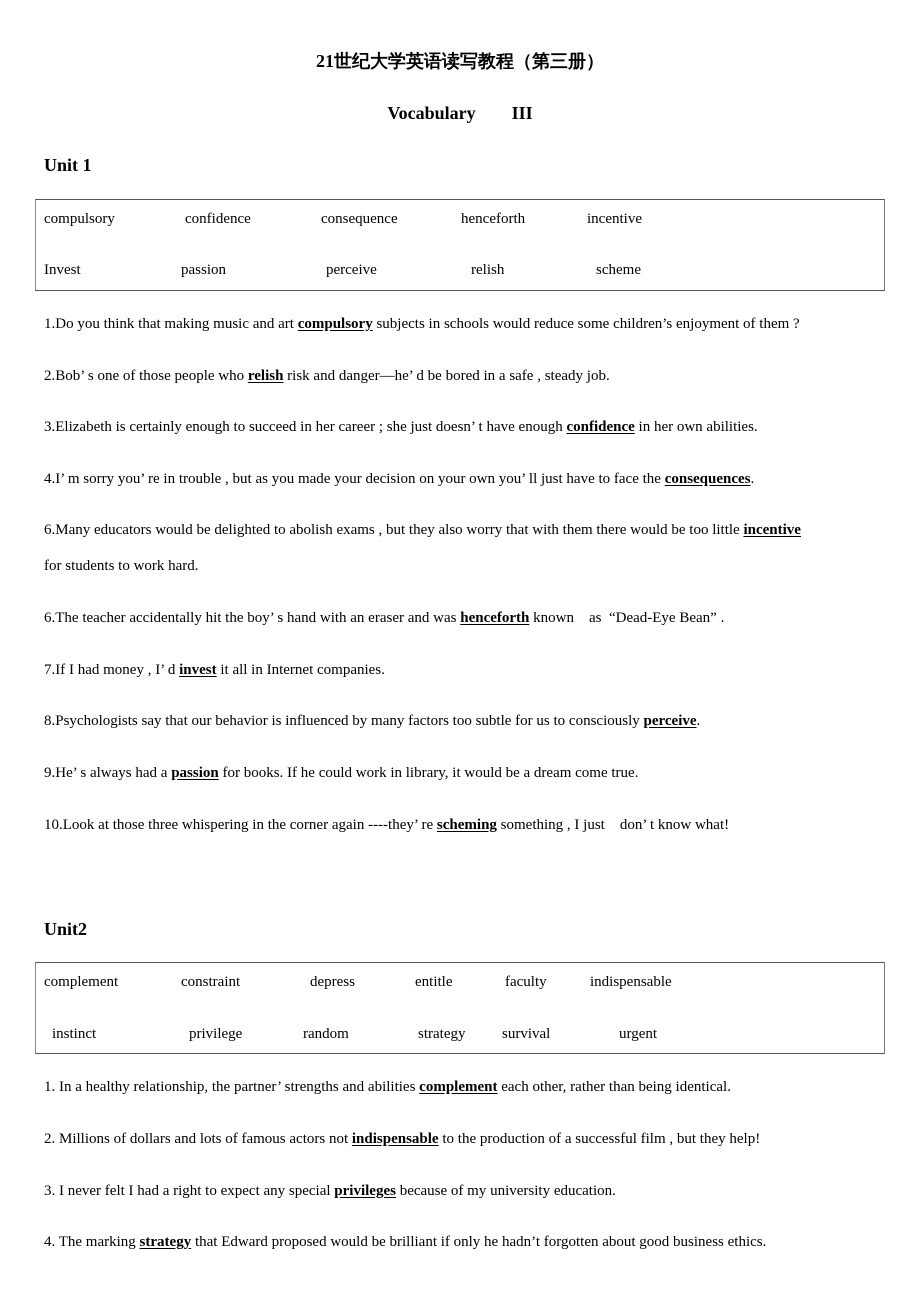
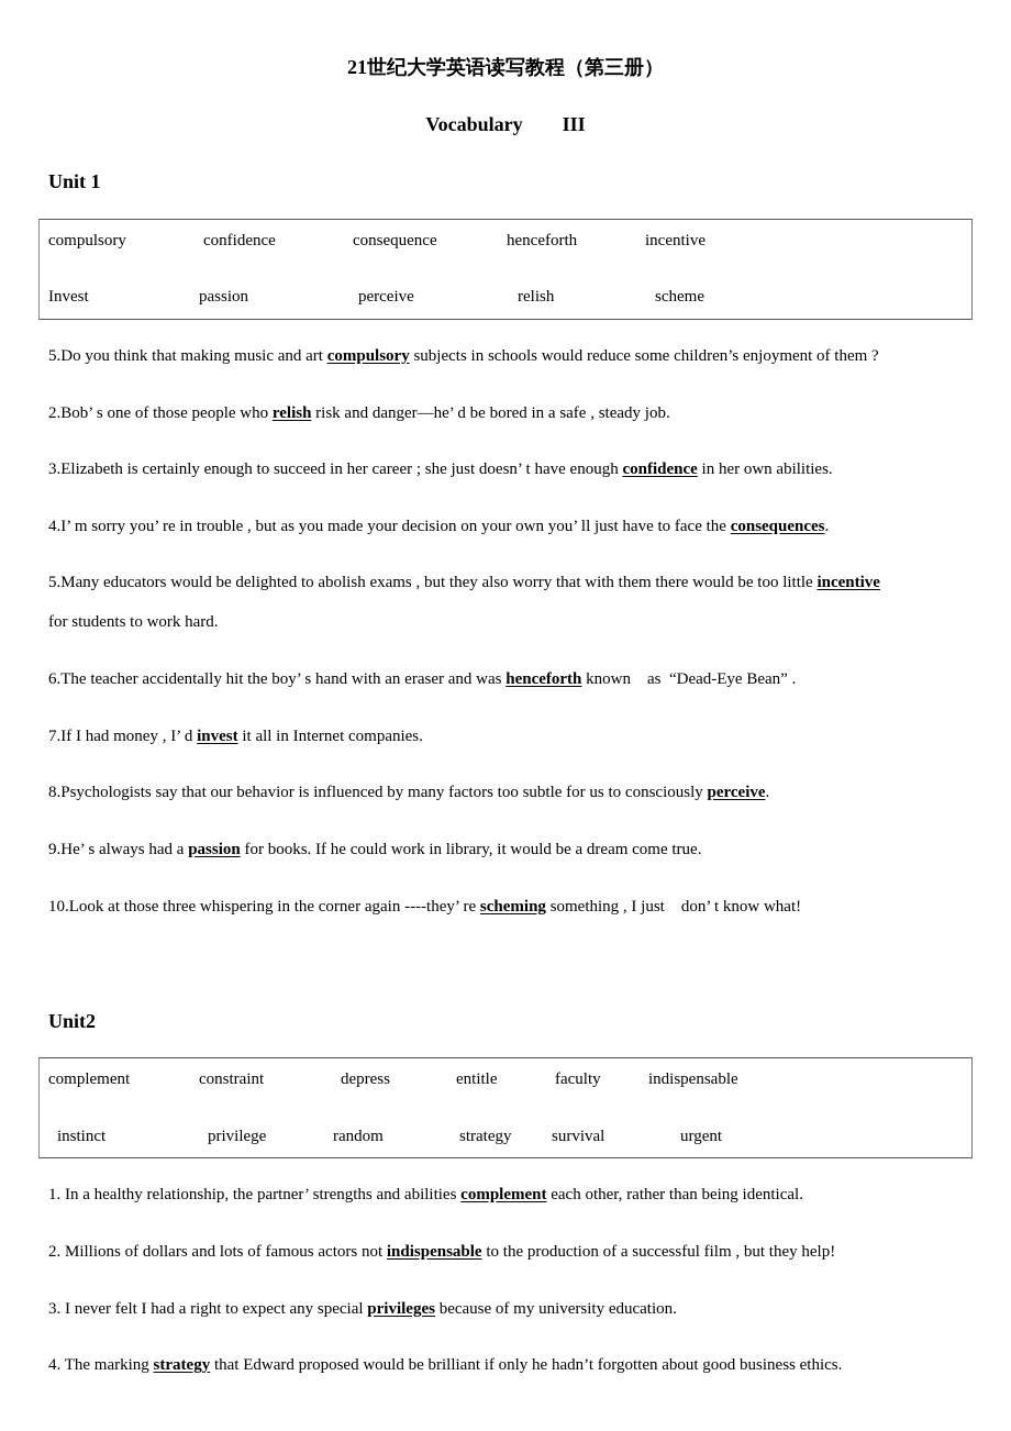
  21世纪大学英语读写教程（第三册）
  Vocabulary III
  Unit 1
  compulsory
  confidence
  consequence
  henceforth
  incentive
  Invest
  passion
  perceive
  relish
  scheme
- 1.Do you think that making music and art compulsory subjects in schools would reduce some children’s enjoyment of them ?
+ 5.Do you think that making music and art compulsory subjects in schools would reduce some children’s enjoyment of them ?
  2.Bob’ s one of those people who relish risk and danger—he’ d be bored in a safe , steady job.
  3.Elizabeth is certainly enough to succeed in her career ; she just doesn’ t have enough confidence in her own abilities.
  4.I’ m sorry you’ re in trouble , but as you made your decision on your own you’ ll just have to face the consequences.
- 6.Many educators would be delighted to abolish exams , but they also worry that with them there would be too little incentive
+ 5.Many educators would be delighted to abolish exams , but they also worry that with them there would be too little incentive
  for students to work hard.
  6.The teacher accidentally hit the boy’ s hand with an eraser and was henceforth known as “Dead-Eye Bean” .
  7.If I had money , I’ d invest it all in Internet companies.
  8.Psychologists say that our behavior is influenced by many factors too subtle for us to consciously perceive.
  9.He’ s always had a passion for books. If he could work in library, it would be a dream come true.
  10.Look at those three whispering in the corner again ----they’ re scheming something , I just don’ t know what!
  Unit2
  complement
  constraint
  depress
  entitle
  faculty
  indispensable
  instinct
  privilege
  random
  strategy
  survival
  urgent
  1. In a healthy relationship, the partner’ strengths and abilities complement each other, rather than being identical.
  2. Millions of dollars and lots of famous actors not indispensable to the production of a successful film , but they help!
  3. I never felt I had a right to expect any special privileges because of my university education.
  4. The marking strategy that Edward proposed would be brilliant if only he hadn’t forgotten about good business ethics.
